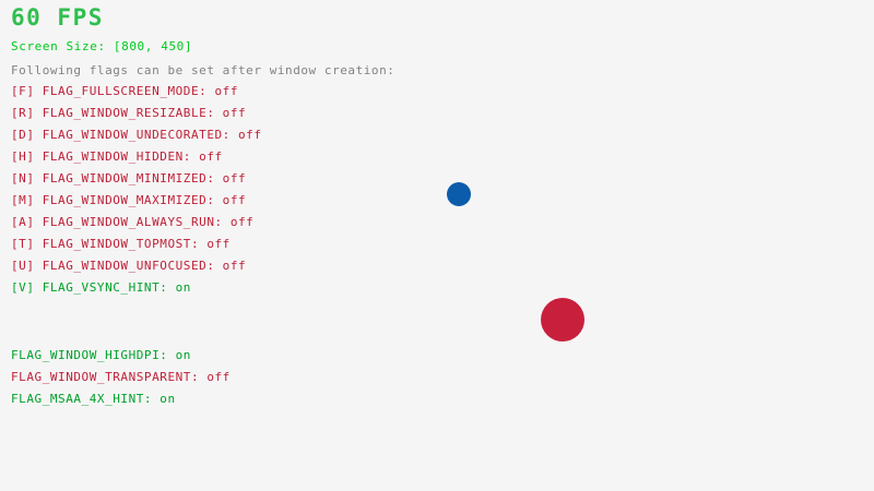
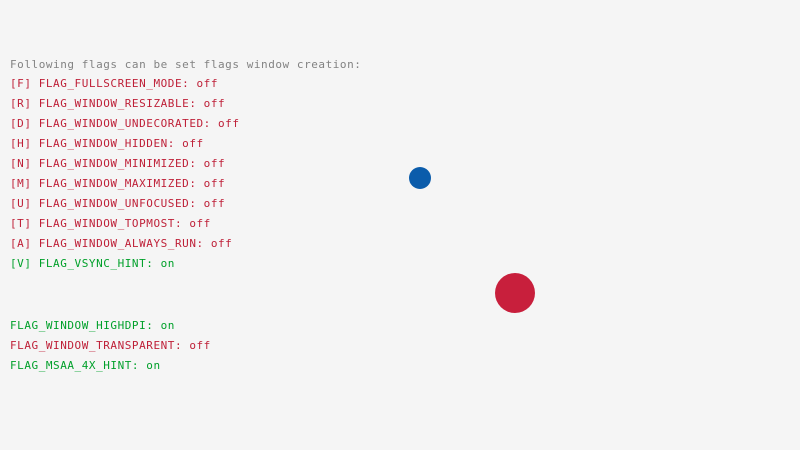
- 60 FPS
- Screen Size: [800, 450]
- Following flags can be set after window creation:
+ Following flags can be set flags window creation:
  [F] FLAG_FULLSCREEN_MODE: off
  [R] FLAG_WINDOW_RESIZABLE: off
  [D] FLAG_WINDOW_UNDECORATED: off
  [H] FLAG_WINDOW_HIDDEN: off
  [N] FLAG_WINDOW_MINIMIZED: off
  [M] FLAG_WINDOW_MAXIMIZED: off
- [A] FLAG_WINDOW_ALWAYS_RUN: off
+ [U] FLAG_WINDOW_UNFOCUSED: off
  [T] FLAG_WINDOW_TOPMOST: off
- [U] FLAG_WINDOW_UNFOCUSED: off
+ [A] FLAG_WINDOW_ALWAYS_RUN: off
  [V] FLAG_VSYNC_HINT: on
  FLAG_WINDOW_HIGHDPI: on
  FLAG_WINDOW_TRANSPARENT: off
  FLAG_MSAA_4X_HINT: on
